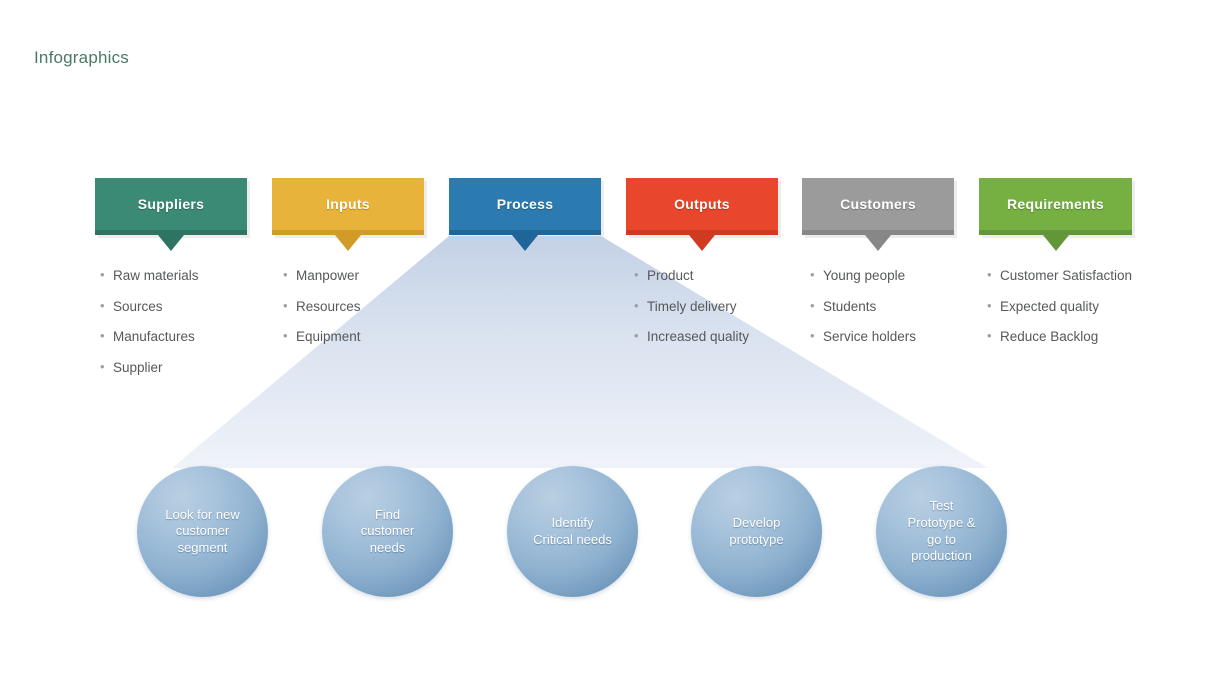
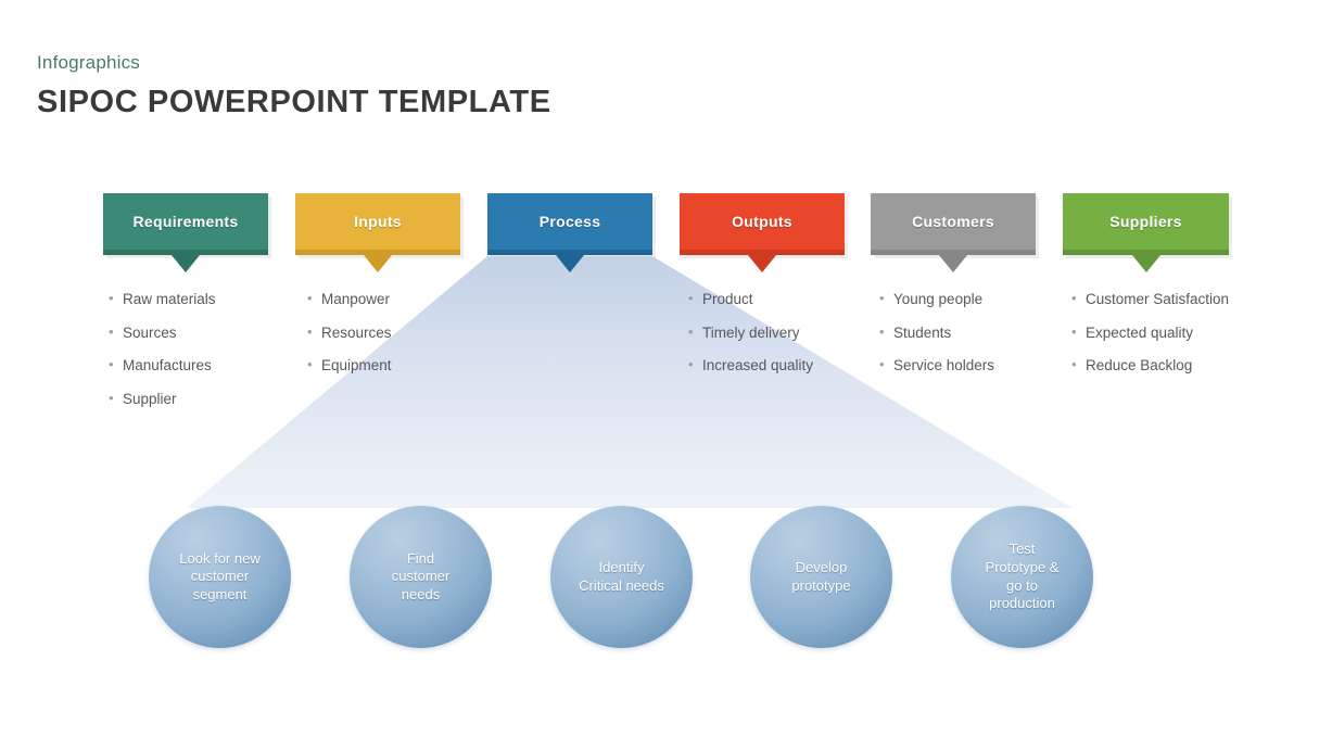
  Infographics
+ SIPOC POWERPOINT TEMPLATE
- Suppliers
+ Requirements
  Inputs
  Process
  Outputs
  Customers
- Requirements
+ Suppliers
  •
  Raw materials
  •
  Sources
  •
  Manufactures
  •
  Supplier
  •
  Manpower
  •
  Resources
  •
  Equipment
  •
  Product
  •
  Timely delivery
  •
  Increased quality
  •
  Young people
  •
  Students
  •
  Service holders
  •
  Customer Satisfaction
  •
  Expected quality
  •
  Reduce Backlog
  Look for new
  customer
  segment
  Find
  customer
  needs
  Identify
  Critical needs
  Develop
  prototype
  Test
  Prototype &
  go to
  production
